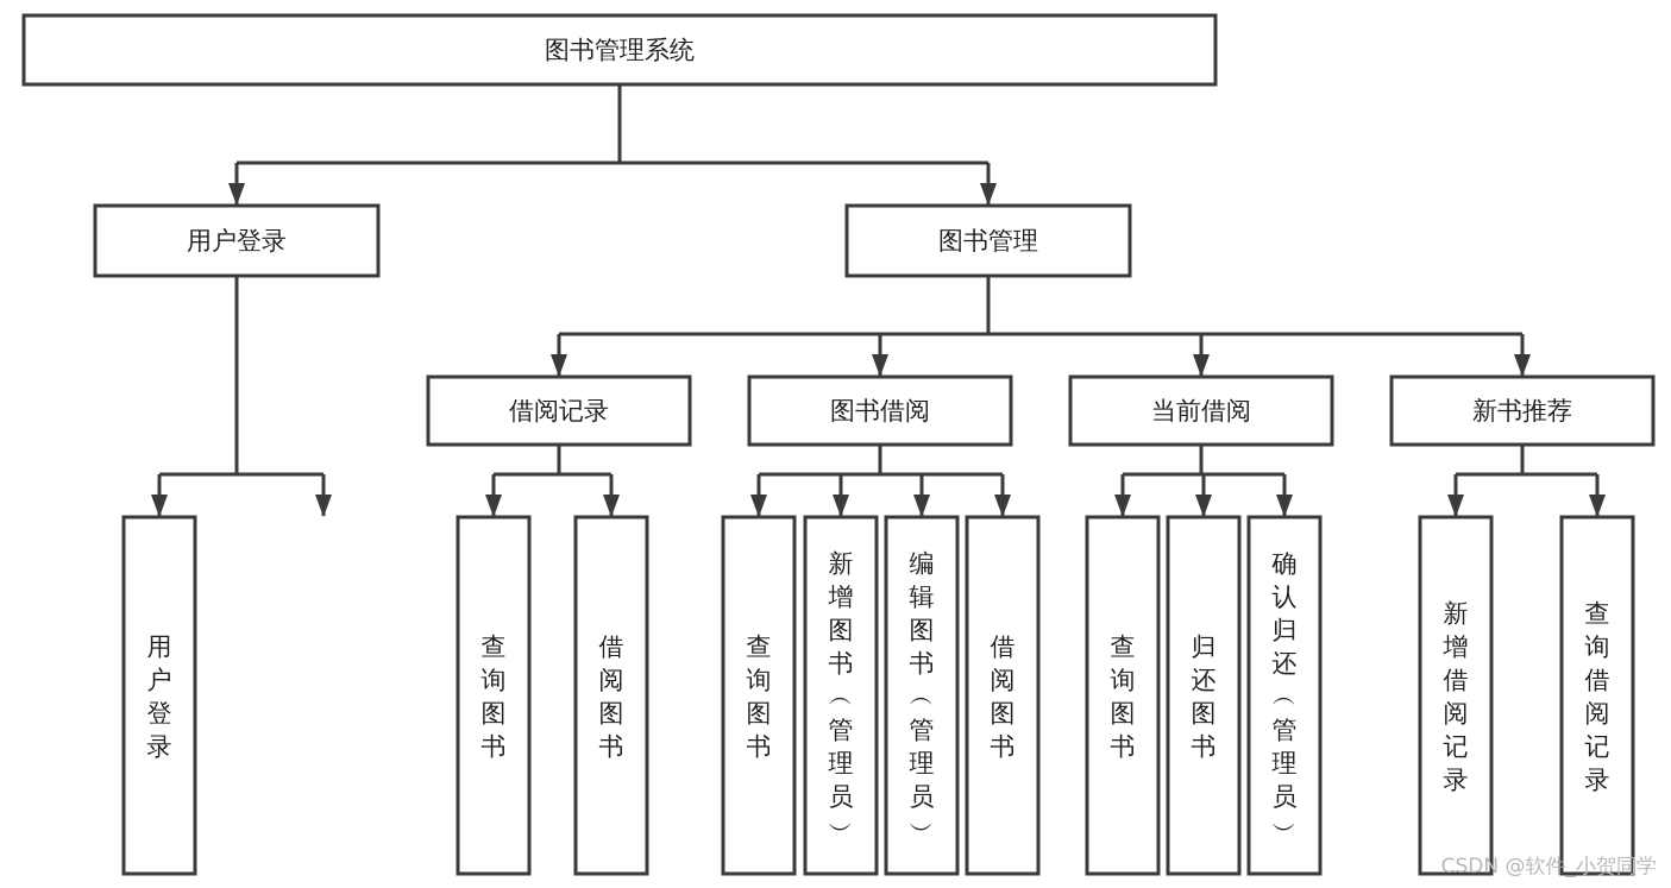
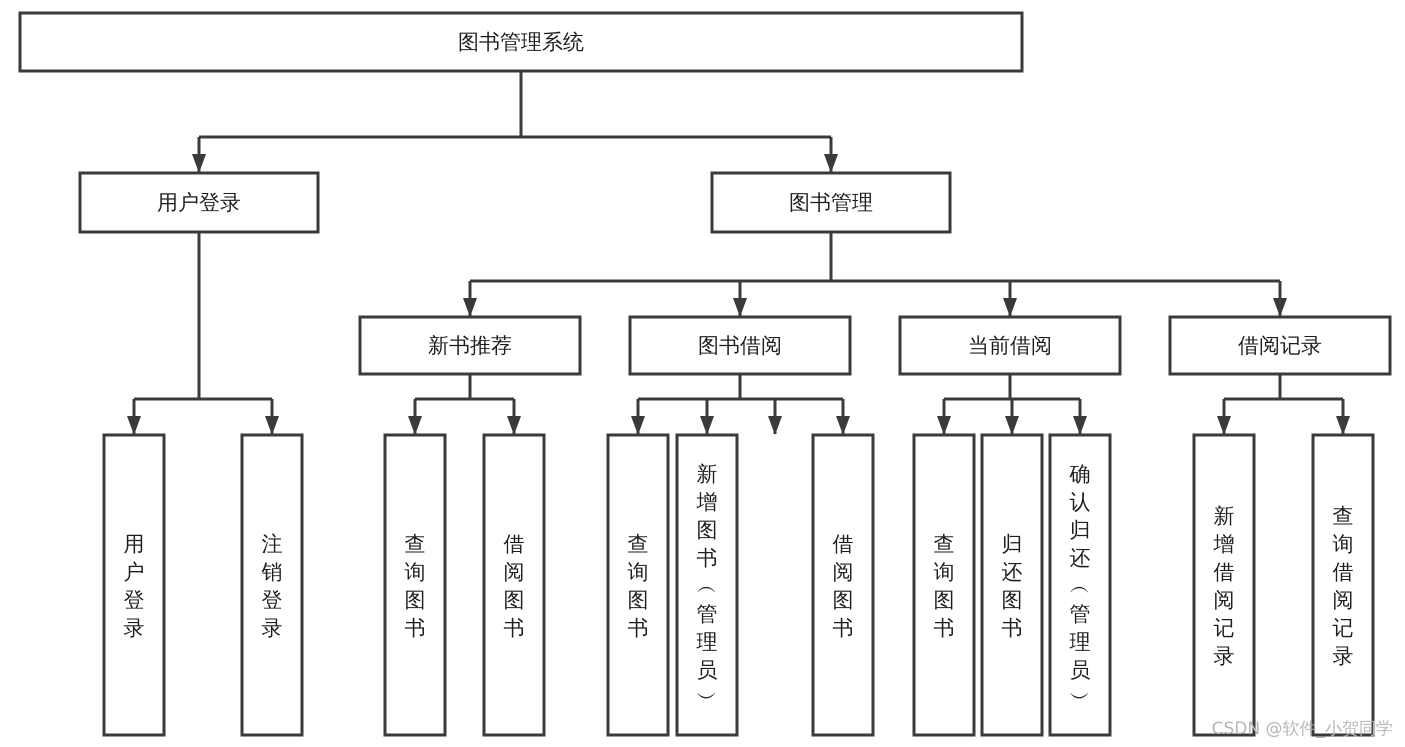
  图书管理系统
  用户登录
  图书管理
- 借阅记录
+ 新书推荐
  图书借阅
  当前借阅
- 新书推荐
+ 借阅记录
  用户登录
+ 注销登录
  查询图书
  借阅图书
  查询图书
  新增图书 ︵ 管理员 ︶
- 编辑图书 ︵ 管理员 ︶
  借阅图书
  查询图书
  归还图书
  确认归还 ︵ 管理员 ︶
  新增借阅记录
  查询借阅记录
  CSDN @软件_小贺同学
